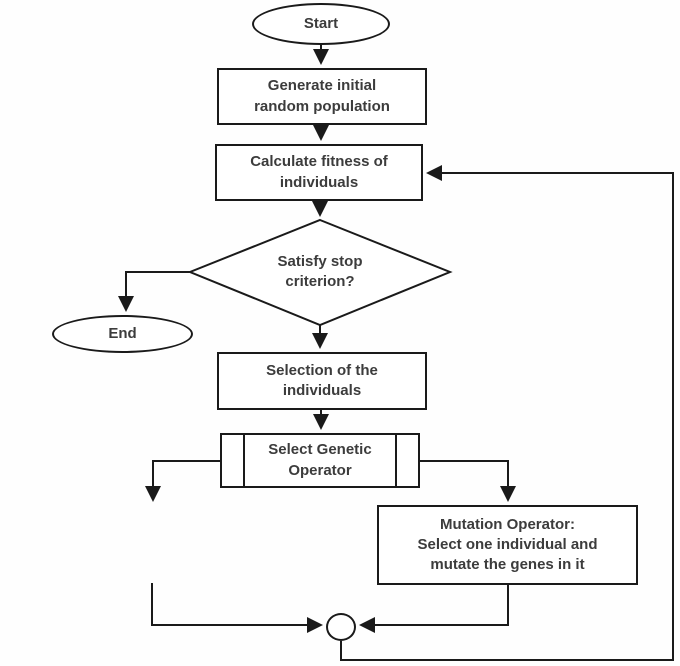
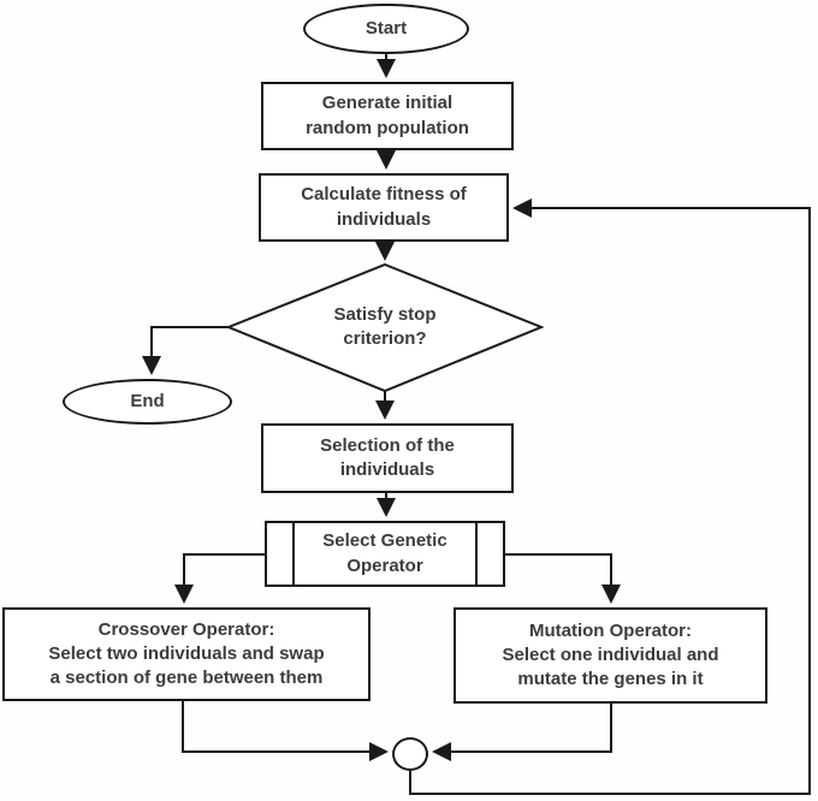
  Start
  Generate initial
  random population
  Calculate fitness of
  individuals
  Satisfy stop
  criterion?
  End
  Selection of the
  individuals
  Select Genetic
  Operator
+ Crossover Operator:
+ Select two individuals and swap
+ a section of gene between them
  Mutation Operator:
  Select one individual and
  mutate the genes in it
